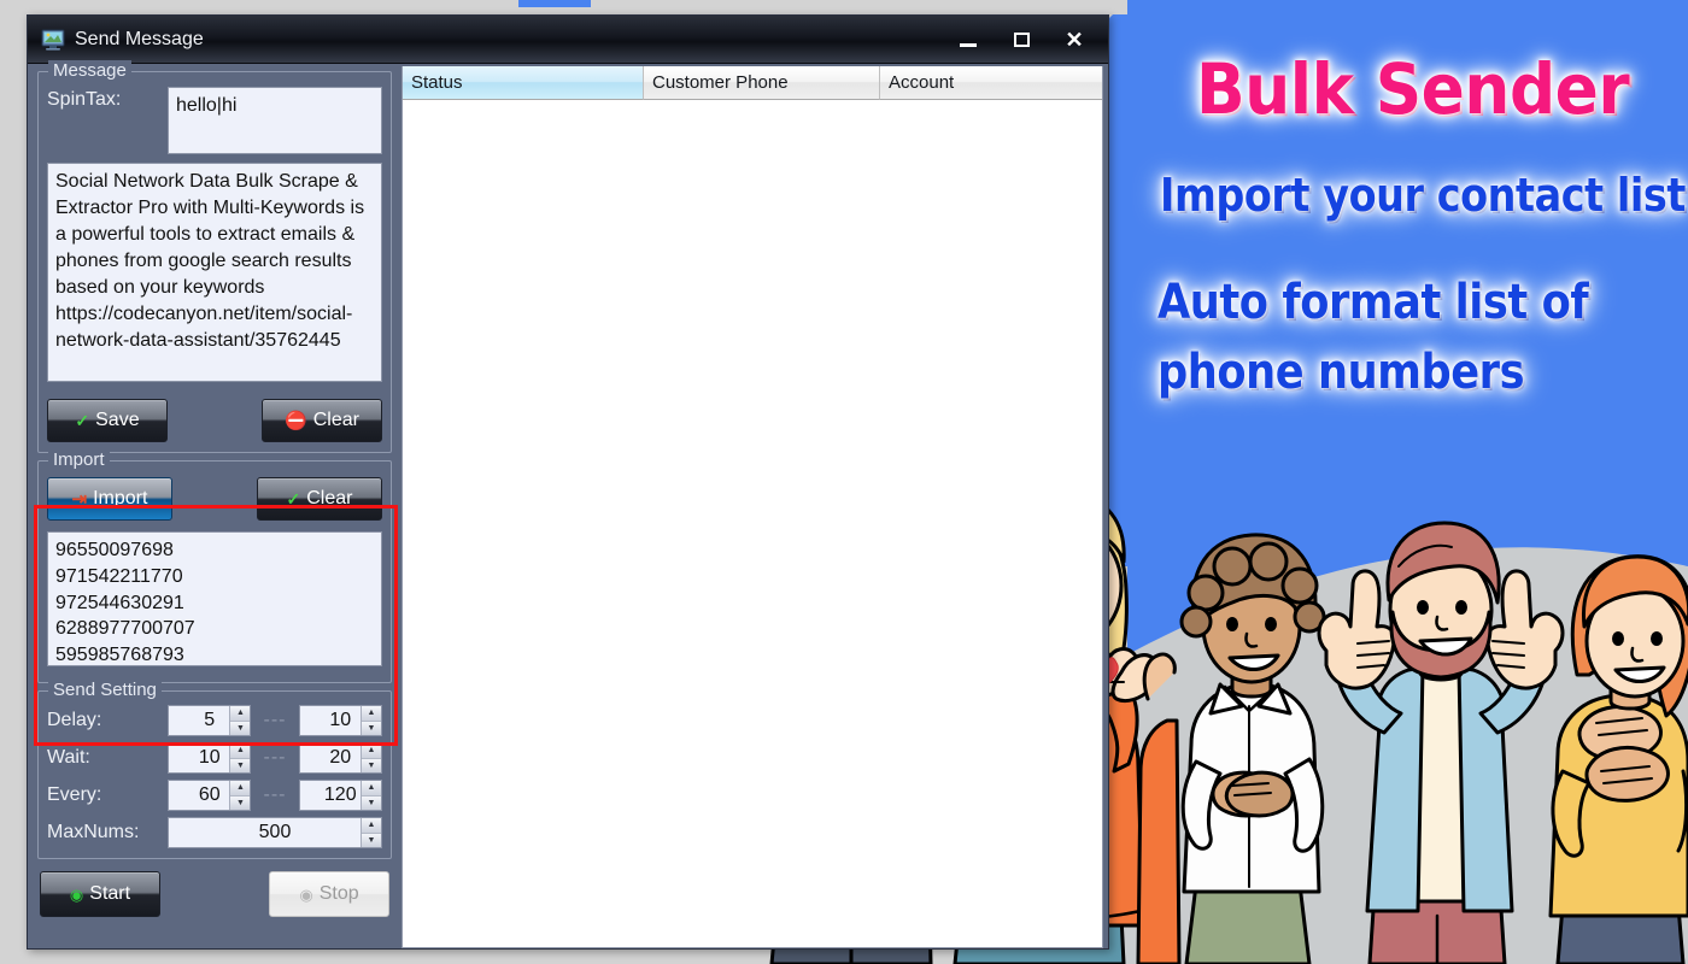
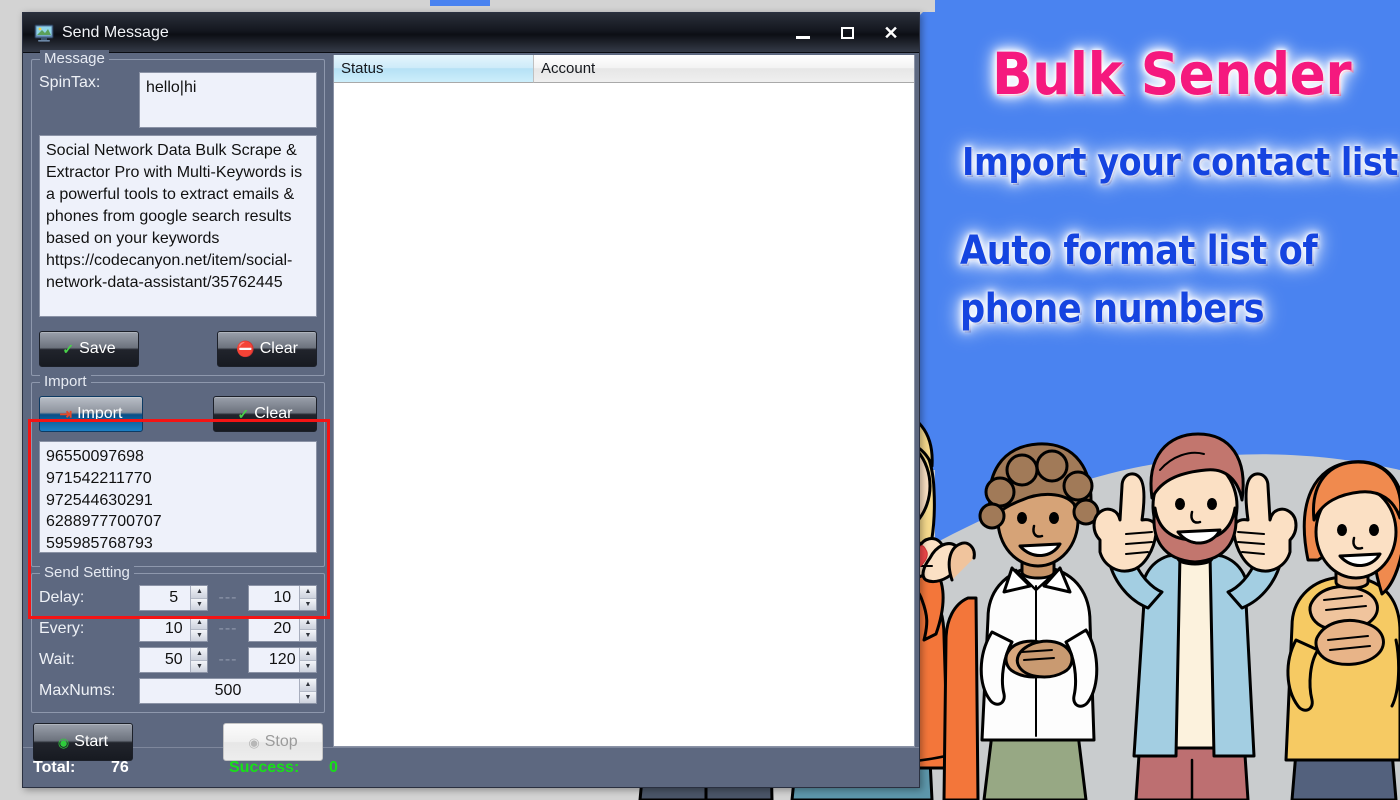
  Bulk Sender
  Import your contact list
  Auto format list of
  phone numbers
  Send Message
  ✕
  Message
  SpinTax:
  hello|hi
  ✓
  Save
  ⛔
  Clear
  Import
  ⇥
  Import
  ✓
  Clear
  96550097698
  971542211770
  972544630291
  6288977700707
  Send Setting
  Delay:
  5
  ---
  10
- Wait:
+ Every:
  10
  ---
  20
- Every:
+ Wait:
- 60
+ 50
  ---
  120
  MaxNums:
  500
  ◉
  Start
  ◉
  Stop
  Status
- Customer Phone
  Account
+ Total:
+ 76
+ Success:
+ 0
